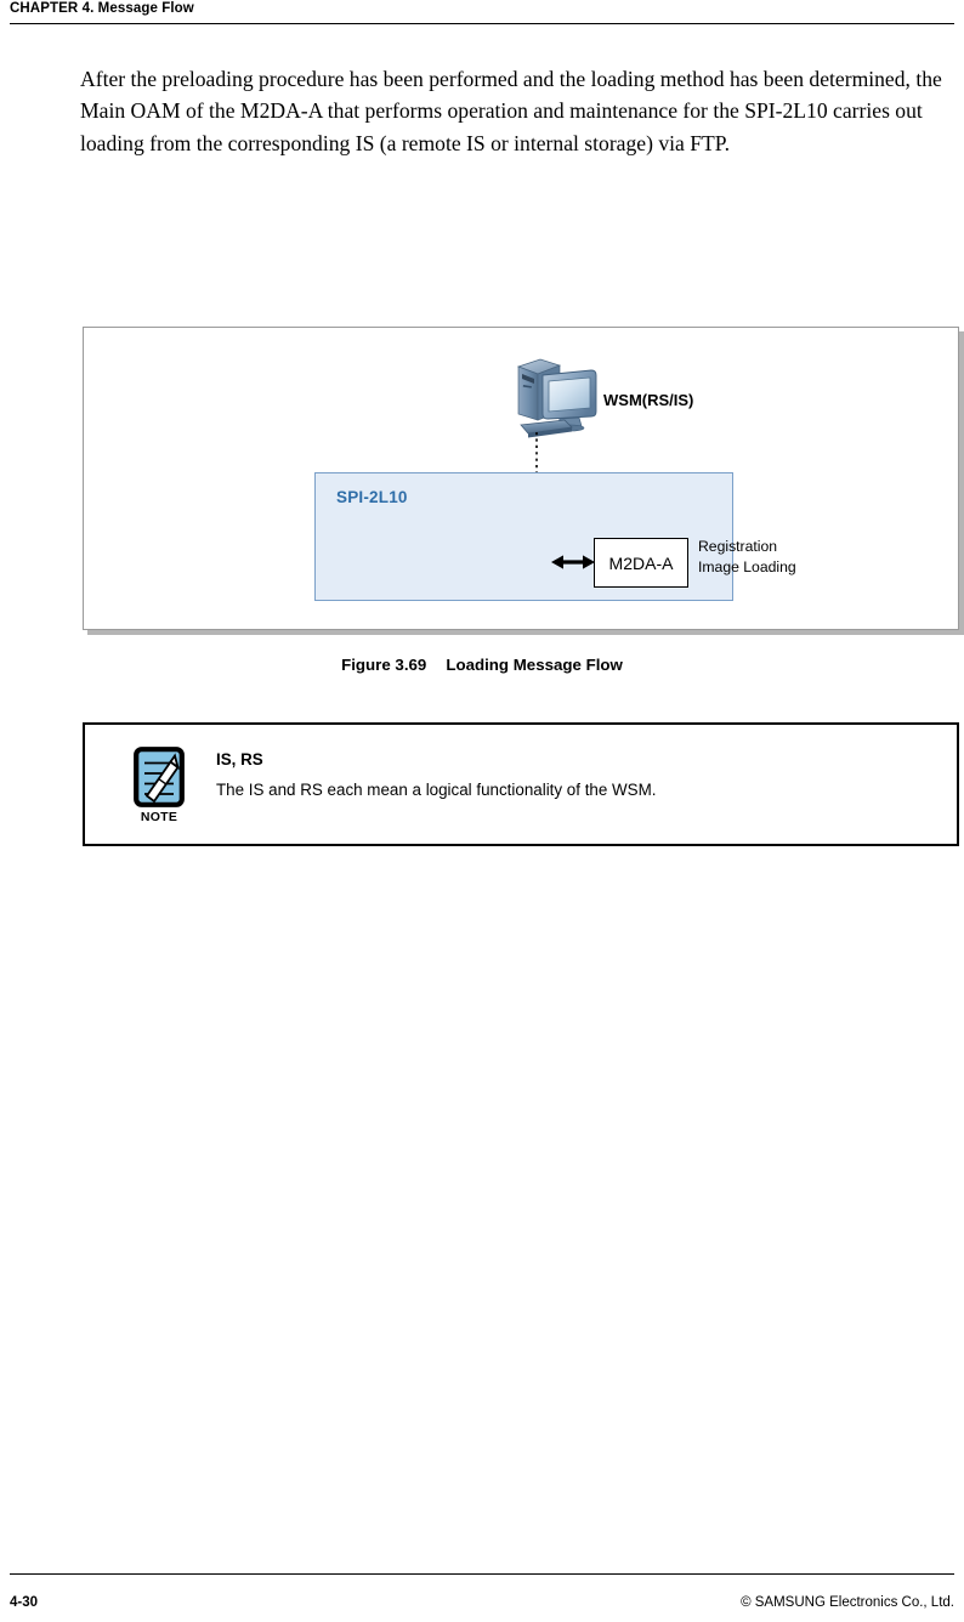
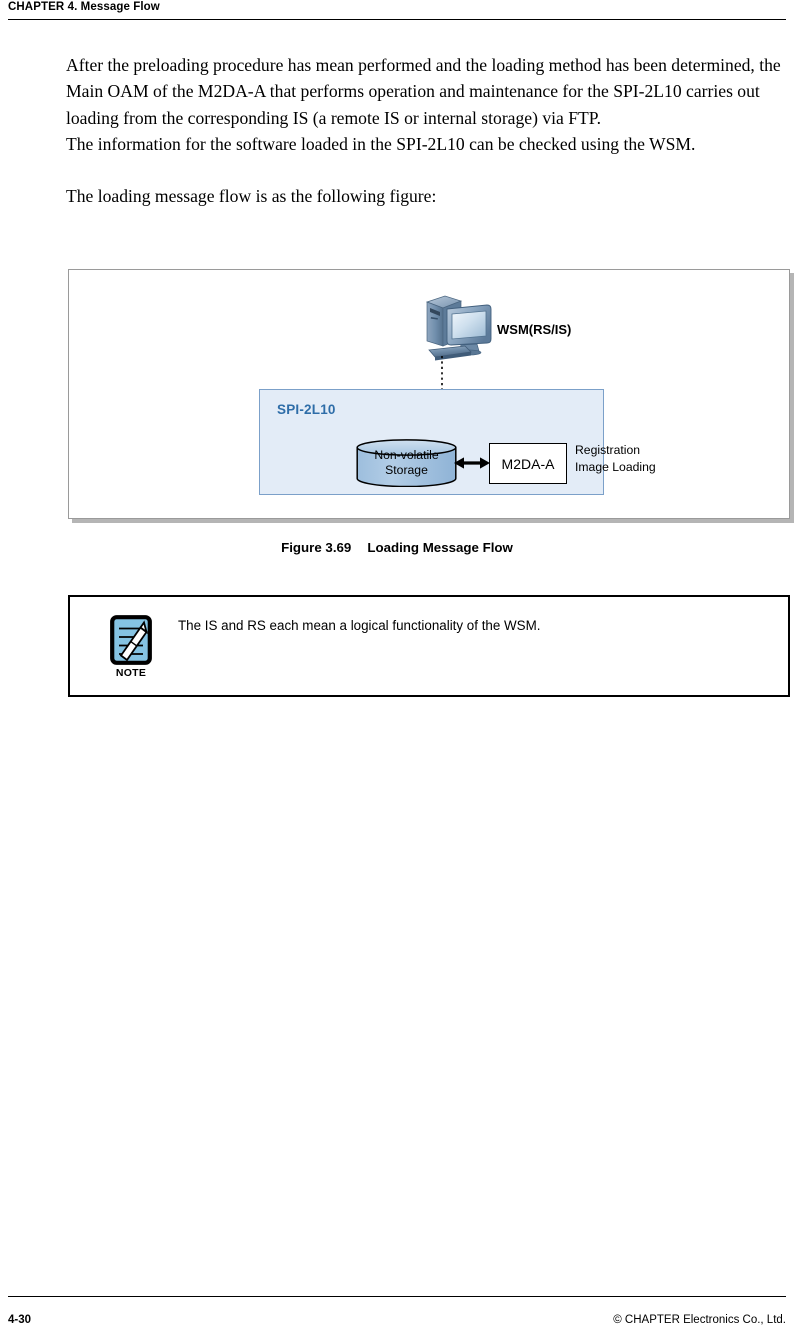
  CHAPTER 4. Message Flow
- After the preloading procedure has been performed and the loading method has been determined, the Main OAM of the M2DA-A that performs operation and maintenance for the SPI-2L10 carries out loading from the corresponding IS (a remote IS or internal storage) via FTP.
+ After the preloading procedure has mean performed and the loading method has been determined, the Main OAM of the M2DA-A that performs operation and maintenance for the SPI-2L10 carries out loading from the corresponding IS (a remote IS or internal storage) via FTP.
+ The information for the software loaded in the SPI-2L10 can be checked using the WSM.
+ The loading message flow is as the following figure:
  WSM(RS/IS)
  SPI-2L10
+ Non-volatile
+ Storage
  M2DA-A
  Registration
  Image Loading
  Figure 3.69 Loading Message Flow
  NOTE
- IS, RS
  The IS and RS each mean a logical functionality of the WSM.
  4-30
- © SAMSUNG Electronics Co., Ltd.
+ © CHAPTER Electronics Co., Ltd.
